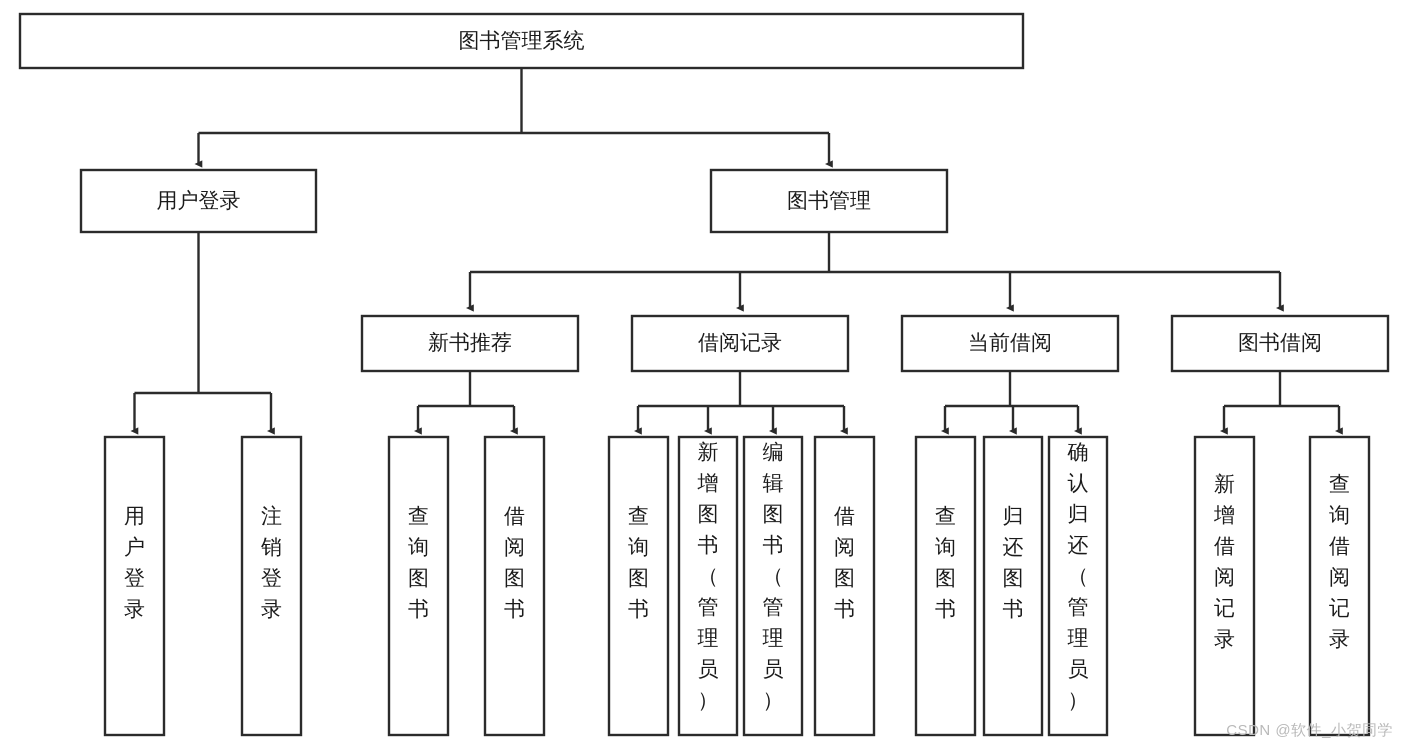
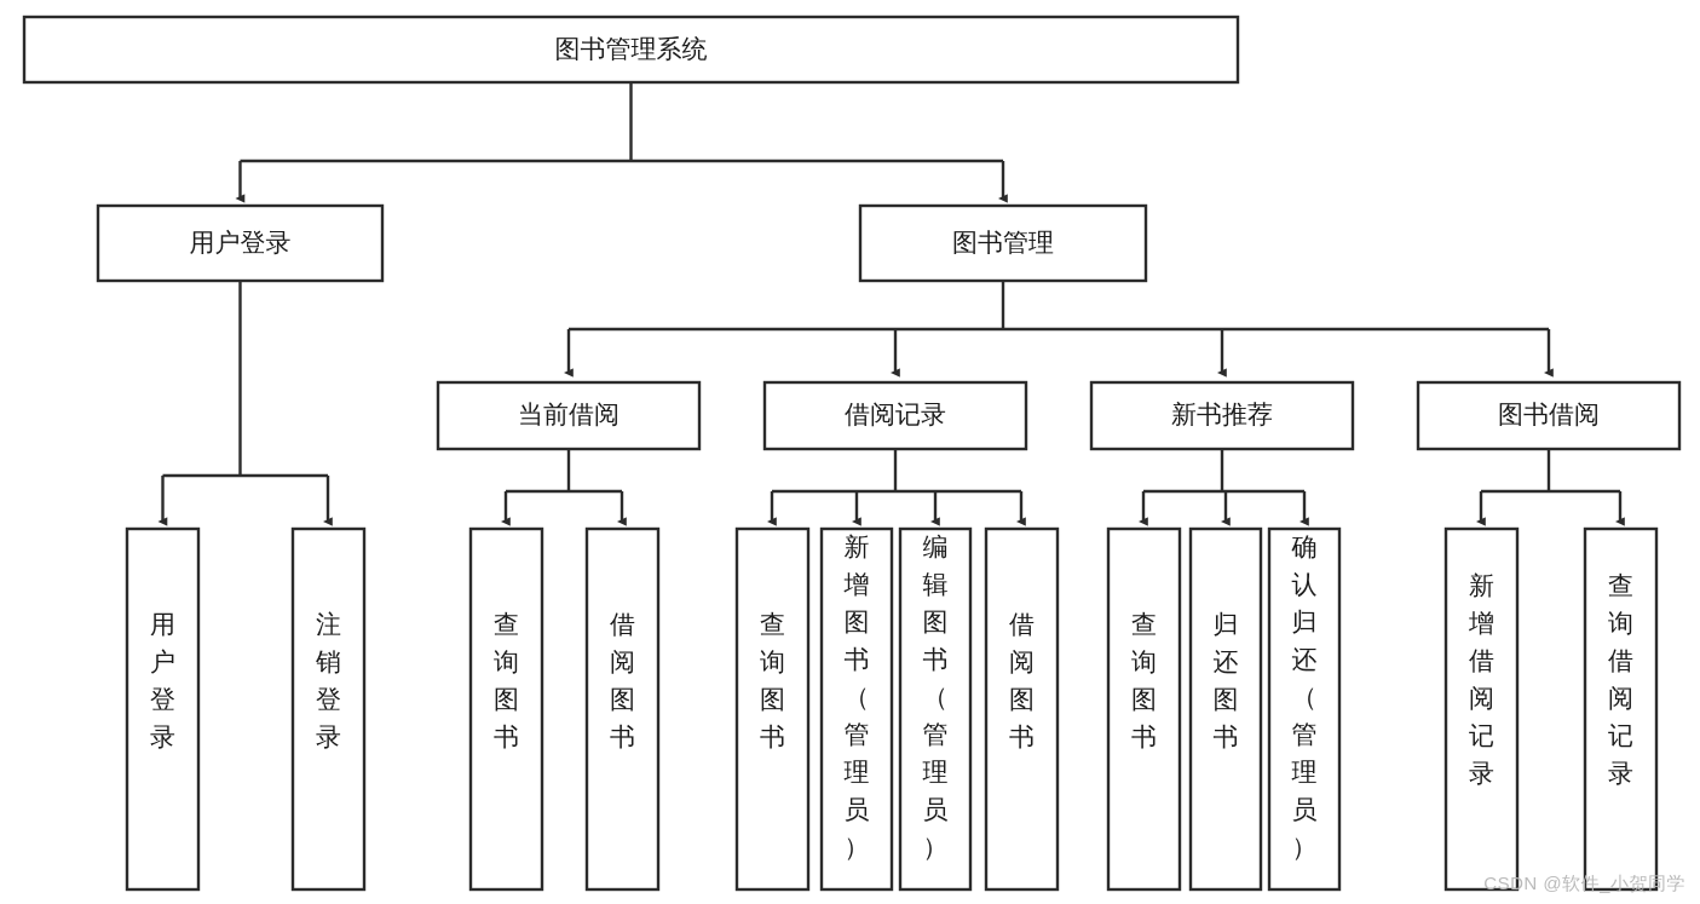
  图书管理系统
  用户登录
  图书管理
- 新书推荐
+ 当前借阅
  借阅记录
- 当前借阅
+ 新书推荐
  图书借阅
  用户登录
  注销登录
  查询图书
  借阅图书
  查询图书
  新增图书（管理员）
  编辑图书（管理员）
  借阅图书
  查询图书
  归还图书
  确认归还（管理员）
  新增借阅记录
  查询借阅记录
  CSDN @软件_小贺同学
